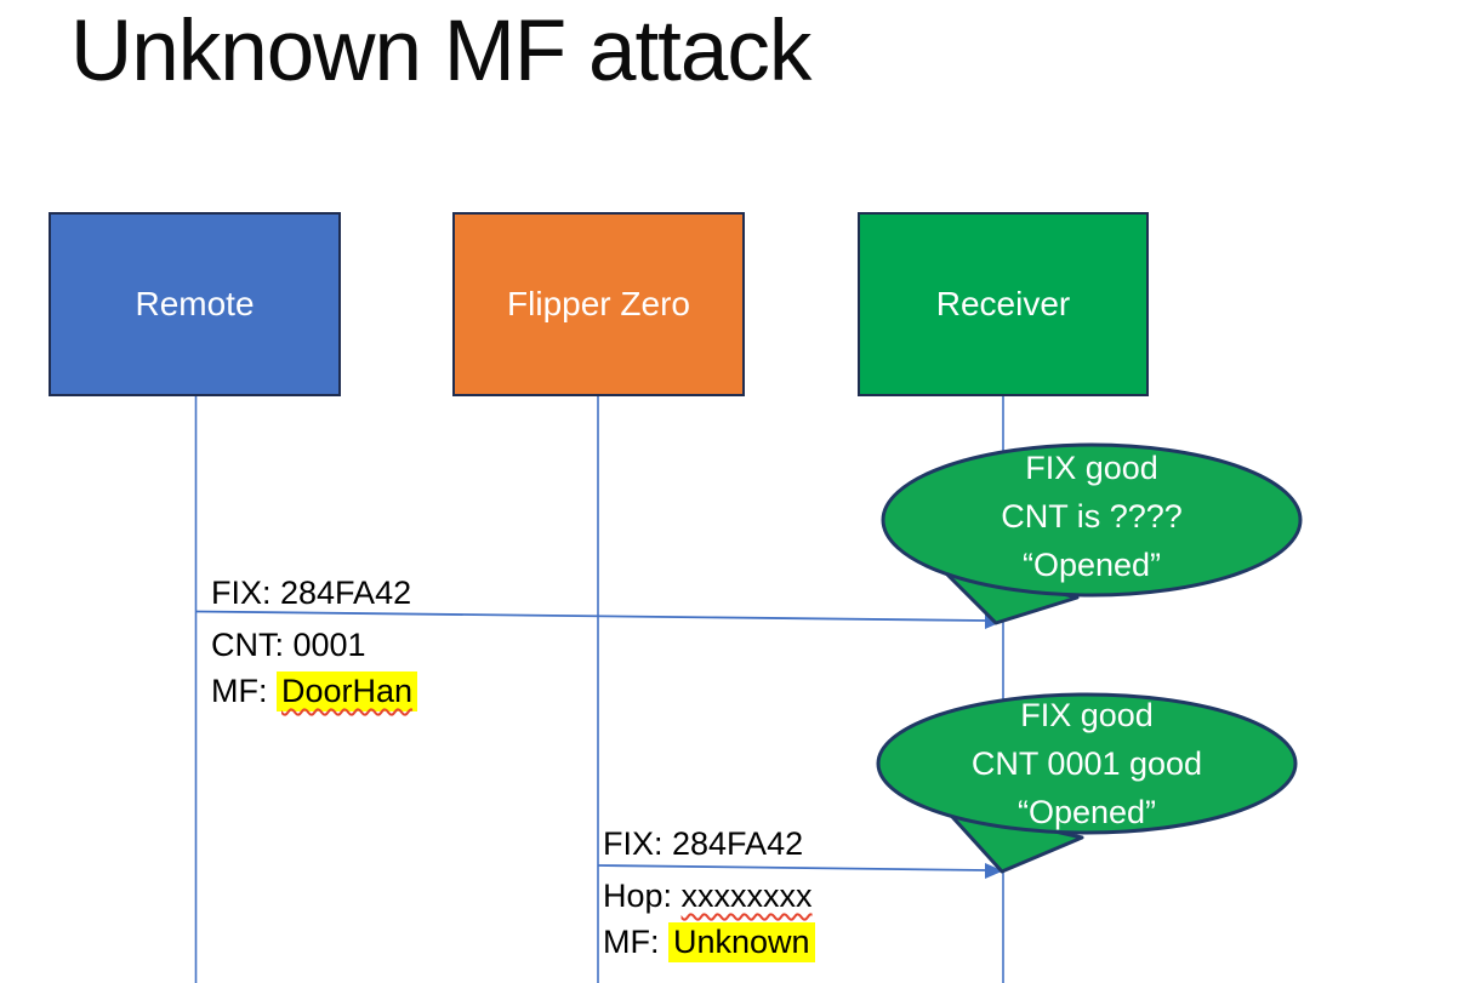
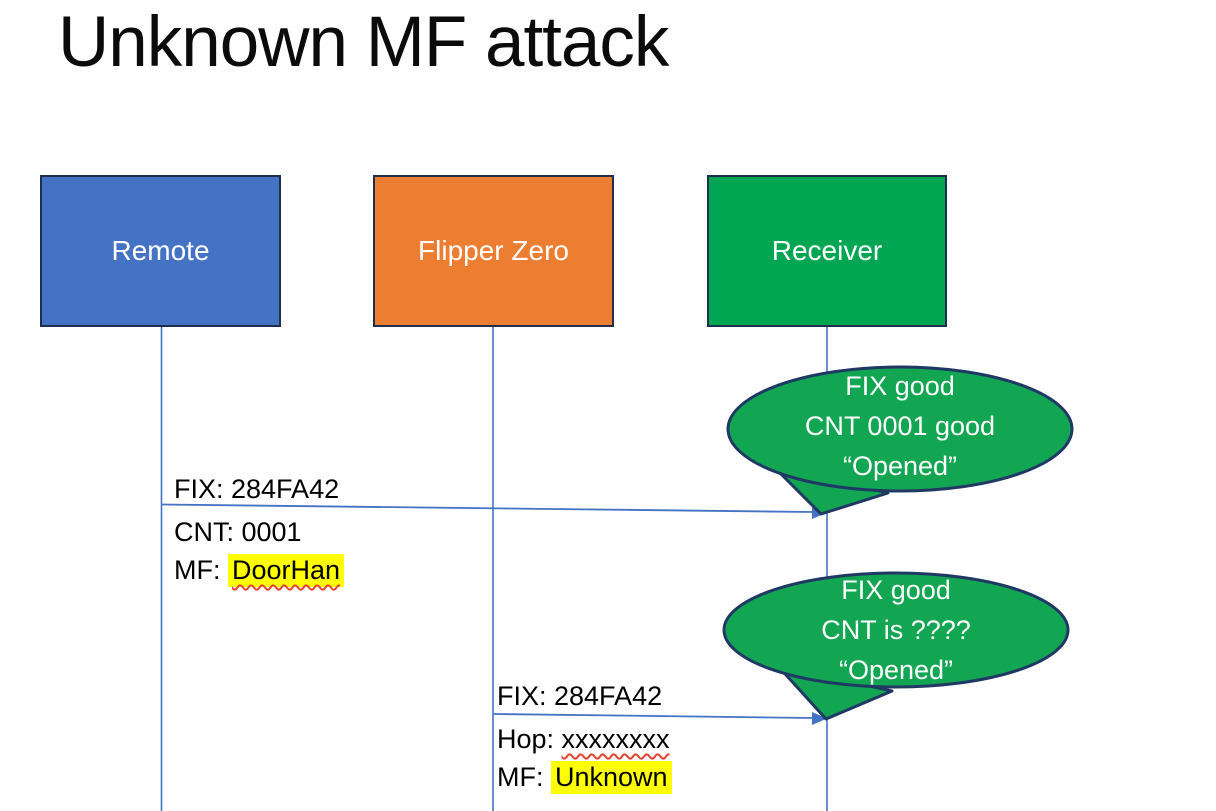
  Unknown MF attack
  Remote
  Flipper Zero
  Receiver
  FIX: 284FA42
  CNT: 0001
  MF: DoorHan
  FIX: 284FA42
  Hop: xxxxxxxx
  MF: Unknown
  FIX good
- CNT is ????
+ CNT 0001 good
  “Opened”
  FIX good
- CNT 0001 good
+ CNT is ????
  “Opened”
